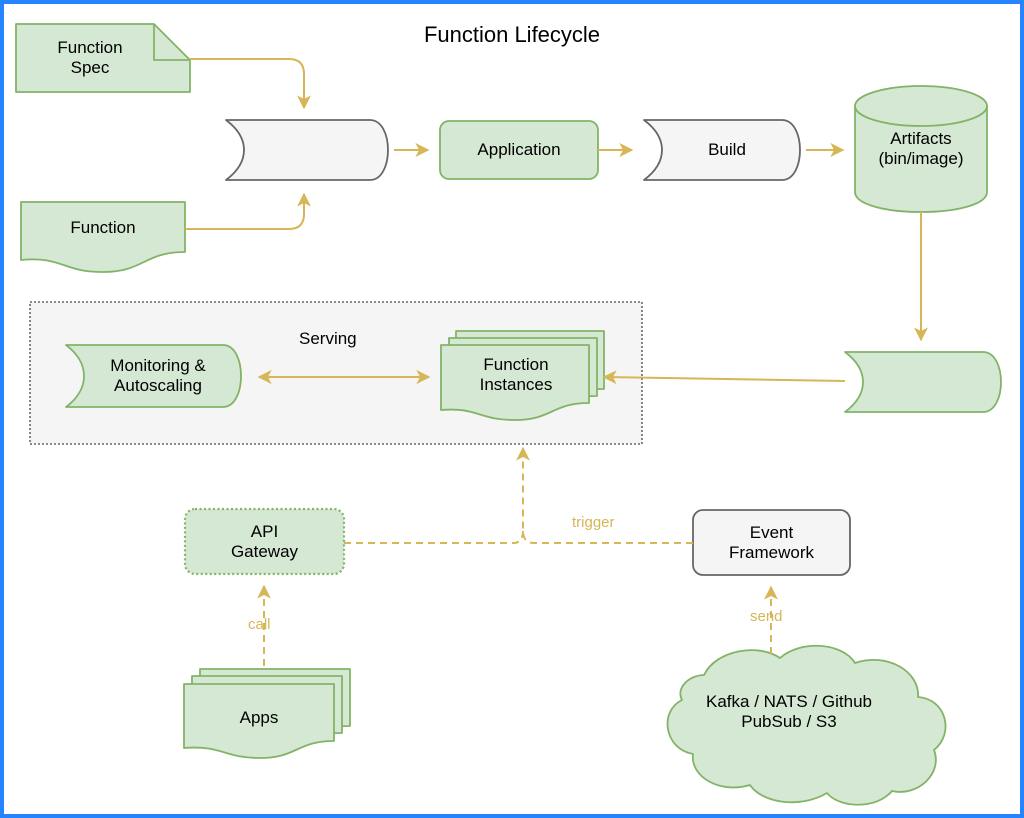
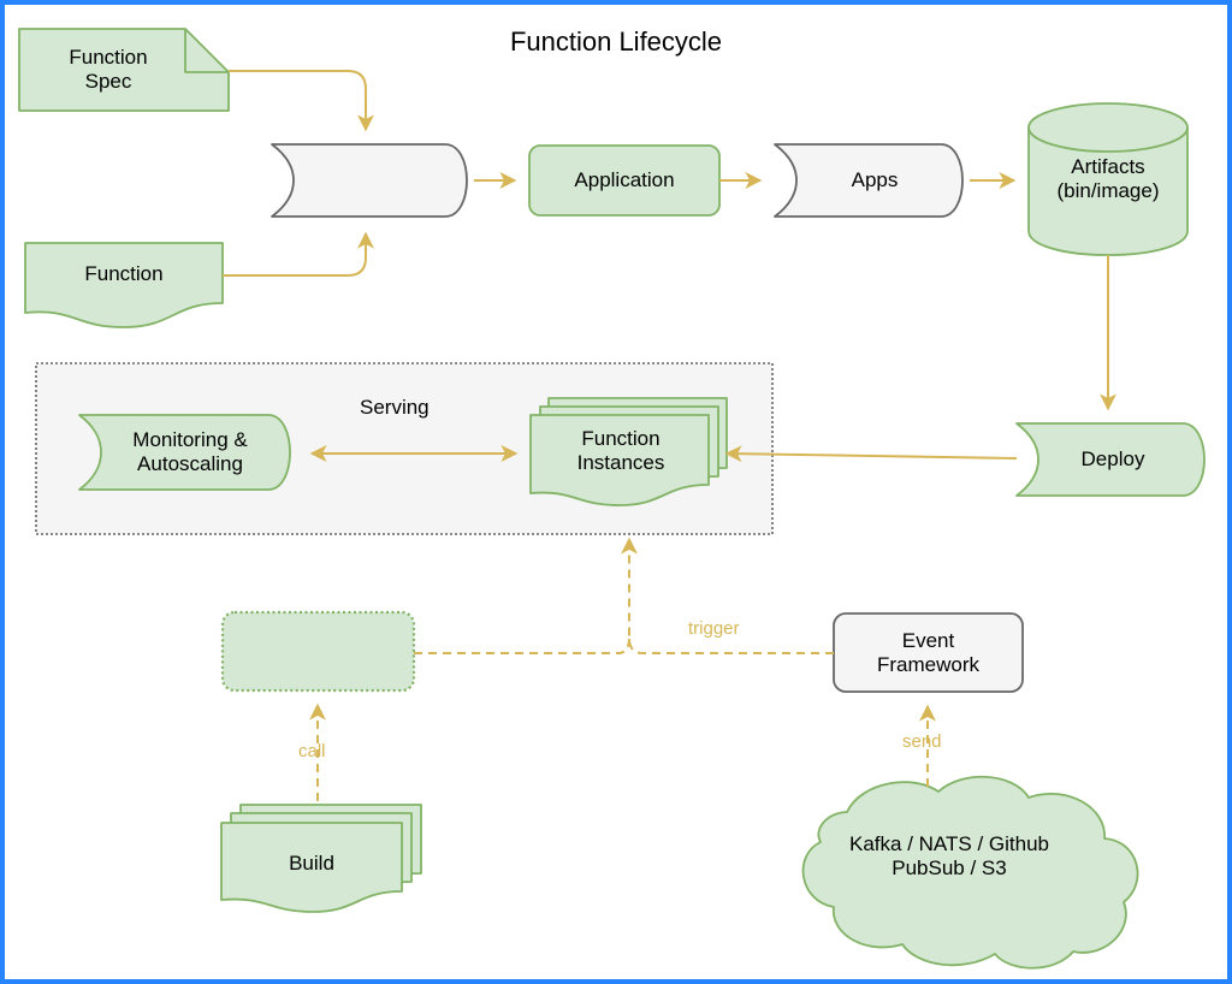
  Function Lifecycle
  Serving
  Function
  Spec
  Function
  Application
- Build
+ Apps
  Artifacts
  (bin/image)
+ Deploy
  Monitoring &
  Autoscaling
  Function
  Instances
- API
- Gateway
  Event
  Framework
- Apps
+ Build
  Kafka / NATS / Github
  PubSub / S3
  trigger
  call
  send
